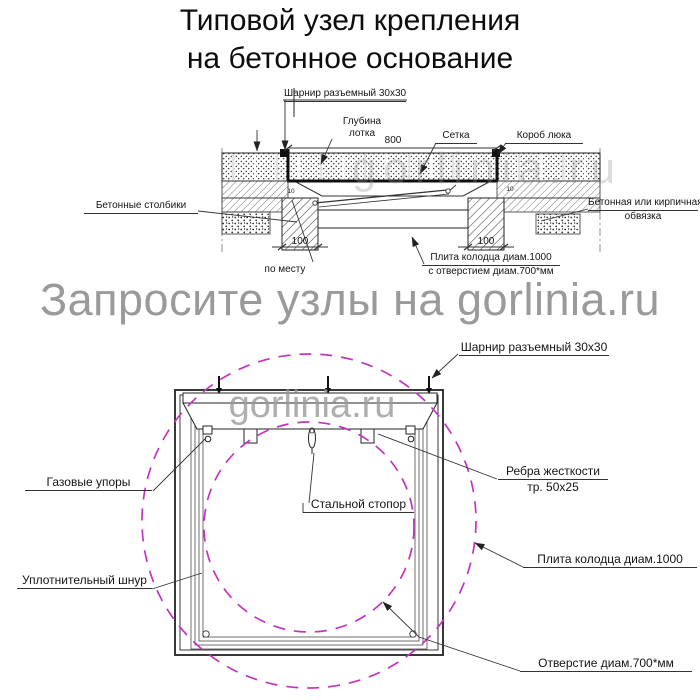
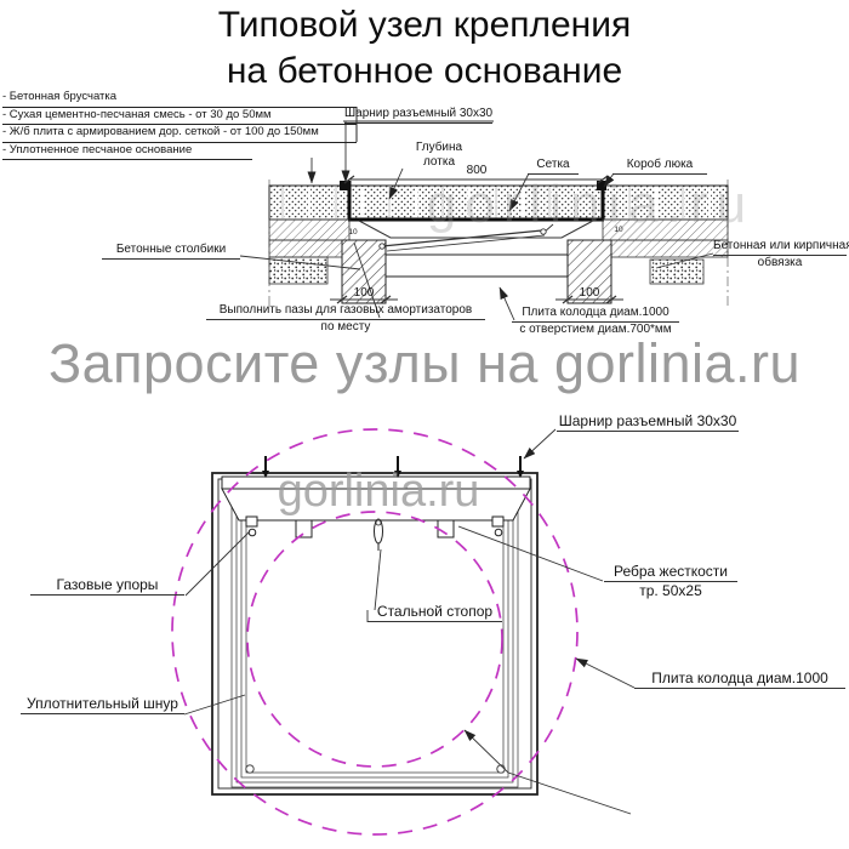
  Типовой узел крепления
  на бетонное основание
+ - Бетонная брусчатка
+ - Сухая цементно-песчаная смесь - от 30 до 50мм
+ - Ж/б плита с армированием дор. сеткой - от 100 до 150мм
+ - Уплотненное песчаное основание
  gorlinia.ru
  gorlinia.ru
  Запросите узлы на gorlinia.ru
  Шарнир разъемный 30x30
  Глубина
  лотка
  800
  Сетка
  Короб люка
  Бетонные столбики
  Бетонная или кирпична
  обвязка
+ Выполнить пазы для газовых амортизаторов
  по месту
  Плита колодца диам.1000
  с отверстием диам.700*мм
  100
  100
  Шарнир разъемный 30x30
  Газовые упоры
  Стальной стопор
  Ребра жесткости
  тр. 50x25
  Плита колодца диам.1000
  Уплотнительный шнур
- Отверстие диам.700*мм
